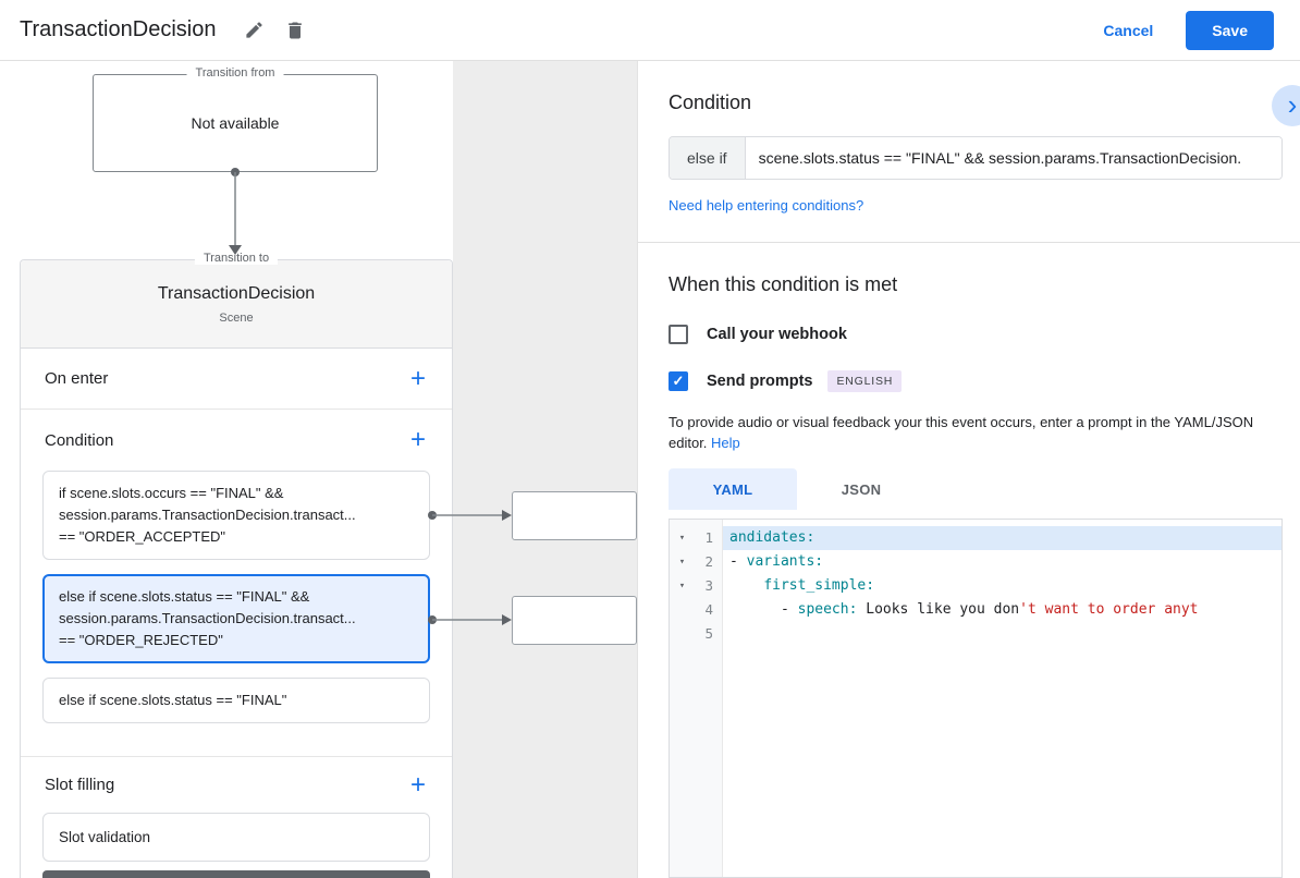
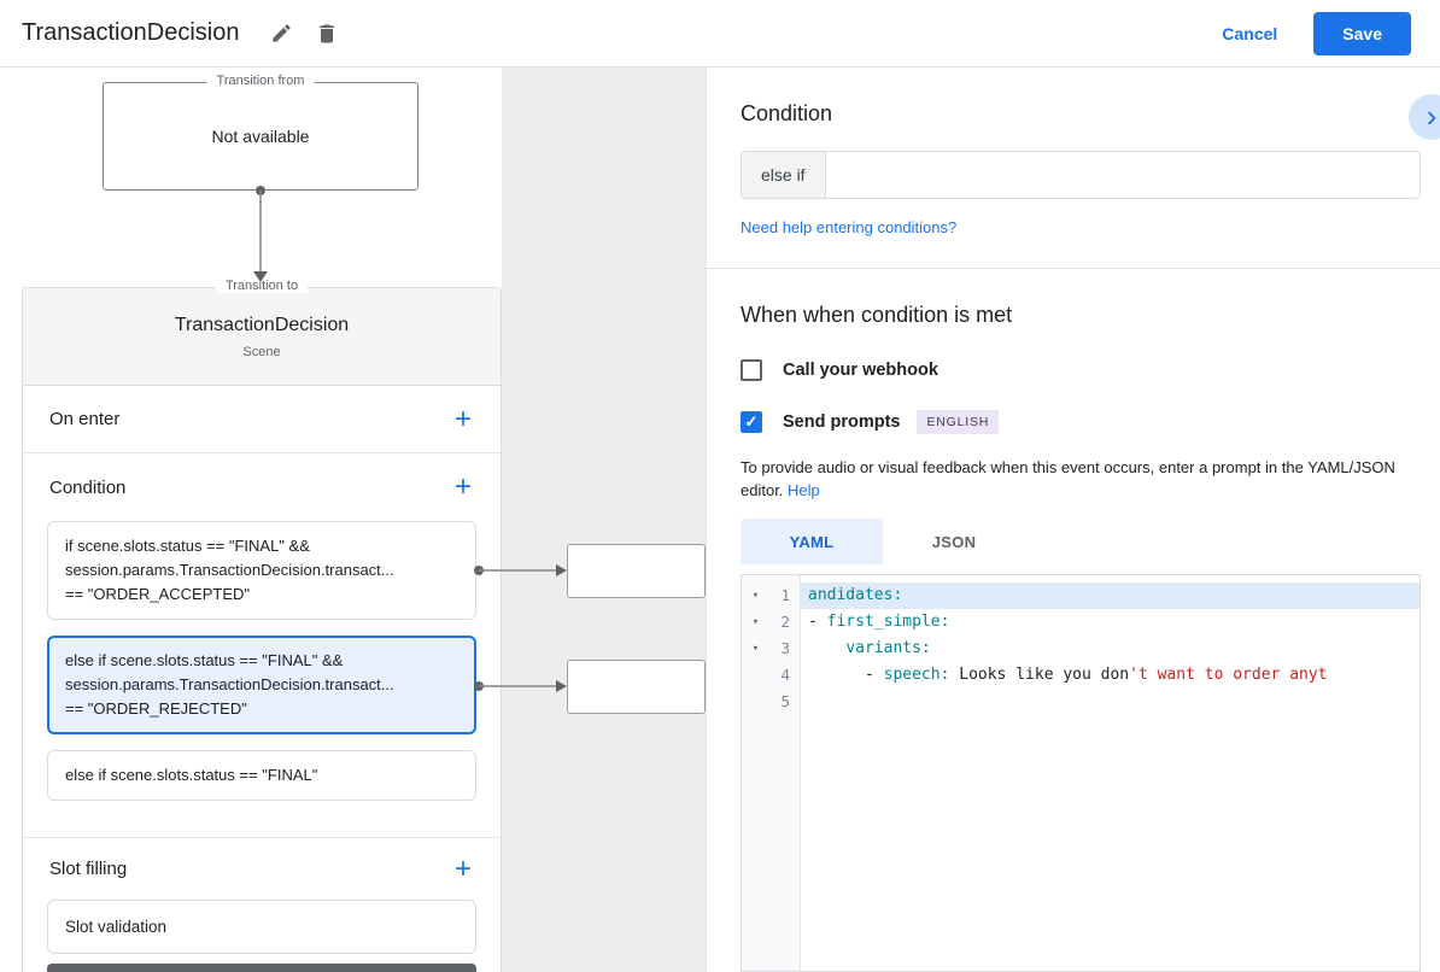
  TransactionDecision
  Cancel
  Save
  Transition from
  Not available
  Transition to
  TransactionDecision
  Scene
  On enter
  +
  Condition
  +
- if scene.slots.occurs == "FINAL" &&
+ if scene.slots.status == "FINAL" &&
  session.params.TransactionDecision.transact...
  == "ORDER_ACCEPTED"
  else if scene.slots.status == "FINAL" &&
  session.params.TransactionDecision.transact...
  == "ORDER_REJECTED"
  else if scene.slots.status == "FINAL"
  Slot filling
  +
  Slot validation
  ›
  Condition
  else if
- scene.slots.status == "FINAL" && session.params.TransactionDecision.
  Need help entering conditions?
- When this condition is met
+ When when condition is met
  Call your webhook
  ✓
  Send prompts
  ENGLISH
- To provide audio or visual feedback your this event occurs, enter a prompt in the YAML/JSON editor. Help
+ To provide audio or visual feedback when this event occurs, enter a prompt in the YAML/JSON editor. Help
  YAML
  JSON
  ▾
  1
  andidates:
  ▾
  2
- - variants:
+ - first_simple:
  ▾
  3
- first_simple:
+ variants:
  4
  - speech: Looks like you don't want to order anyt
  5
